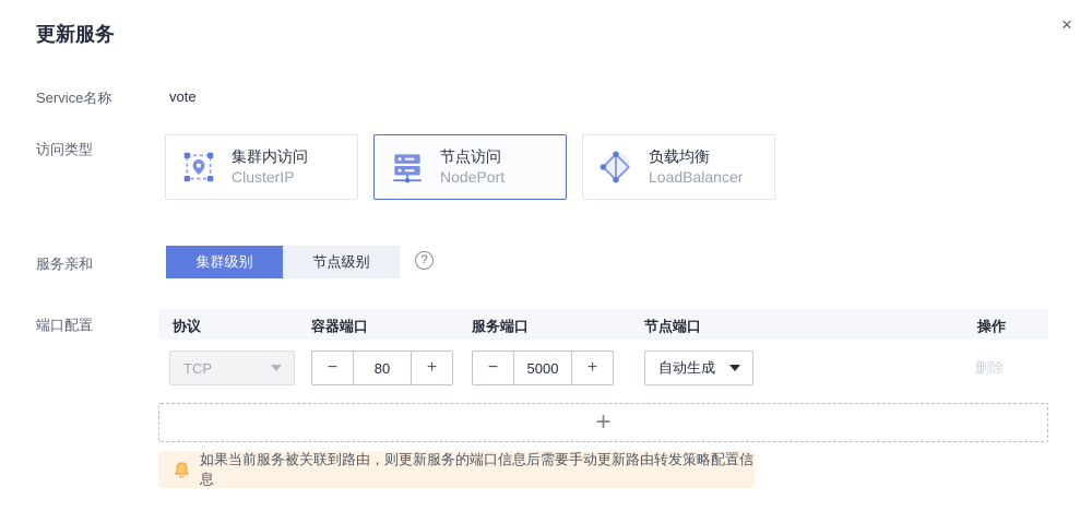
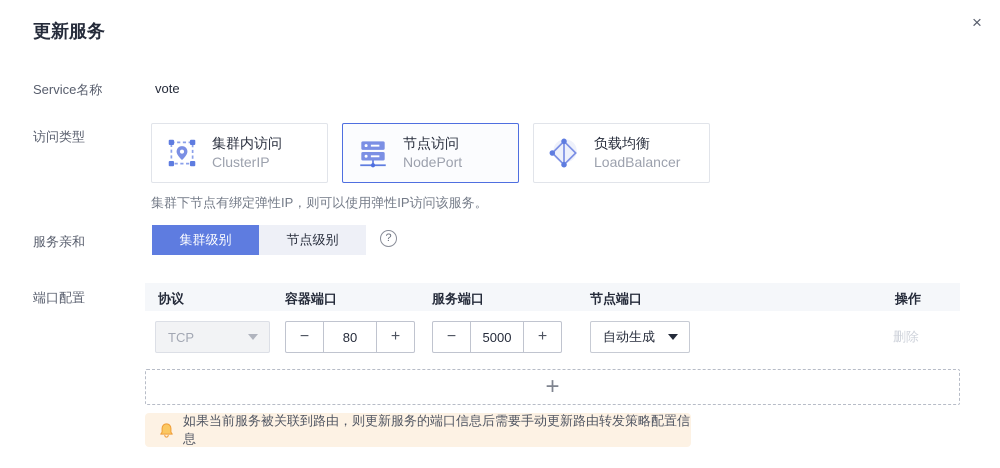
  更新服务
  ×
  Service名称
  vote
  访问类型
  集群内访问
  ClusterIP
  节点访问
  NodePort
  负载均衡
  LoadBalancer
+ 集群下节点有绑定弹性IP，则可以使用弹性IP访问该服务。
  服务亲和
  集群级别
  节点级别
  ?
  端口配置
  协议
  容器端口
  服务端口
  节点端口
  操作
  TCP
  −
  80
  +
  −
  5000
  +
  自动生成
  删除
  +
  如果当前服务被关联到路由，则更新服务的端口信息后需要手动更新路由转发策略配置信息
